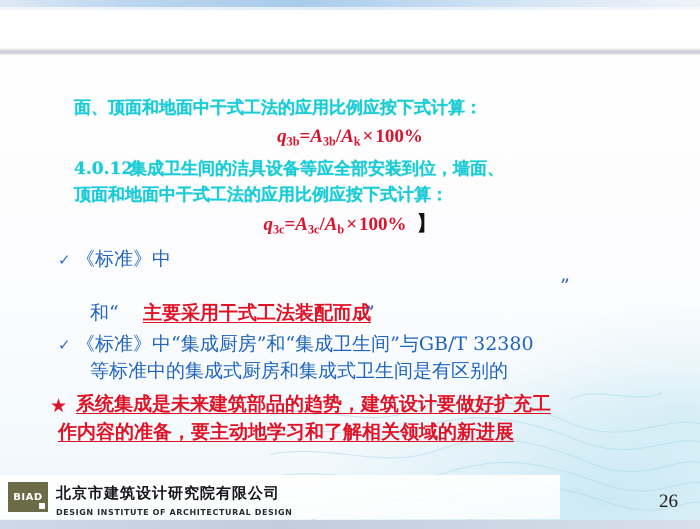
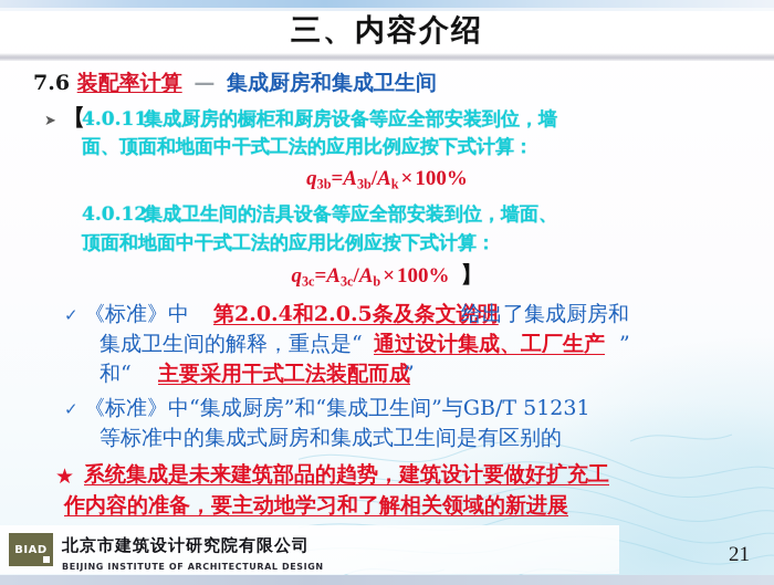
+ 三、内容介绍
+ 7.6 装配率计算 — 集成厨房和集成卫生间
+ ➤
+ 【
+ 4.0.11
+ 集成厨房的橱柜和厨房设备等应全部安装到位，墙
  面、顶面和地面中干式工法的应用比例应按下式计算：
  q3b=A3b/Ak ×100%
  4.0.12
  集成卫生间的洁具设备等应全部安装到位，墙面、
  顶面和地面中干式工法的应用比例应按下式计算：
  q3c=A3c/Ab ×100% 】
  ✓
  《标准》中
+ 第2.0.4和2.0.5条及条文说明
+ 给出了集成厨房和
+ 集成卫生间的解释，重点是“
+ 通过设计集成、工厂生产
  ”
  和“
  主要采用干式工法装配而成
  ”
  ✓
- 《标准》中“集成厨房”和“集成卫生间”与GB/T 32380
+ 《标准》中“集成厨房”和“集成卫生间”与GB/T 51231
  等标准中的集成式厨房和集成式卫生间是有区别的
  ★
  系统集成是未来建筑部品的趋势，建筑设计要做好扩充工
  作内容的准备，要主动地学习和了解相关领域的新进展
  BIAD
  北京市建筑设计研究院有限公司
- DESIGN INSTITUTE OF ARCHITECTURAL DESIGN
+ BEIJING INSTITUTE OF ARCHITECTURAL DESIGN
- 26
+ 21
